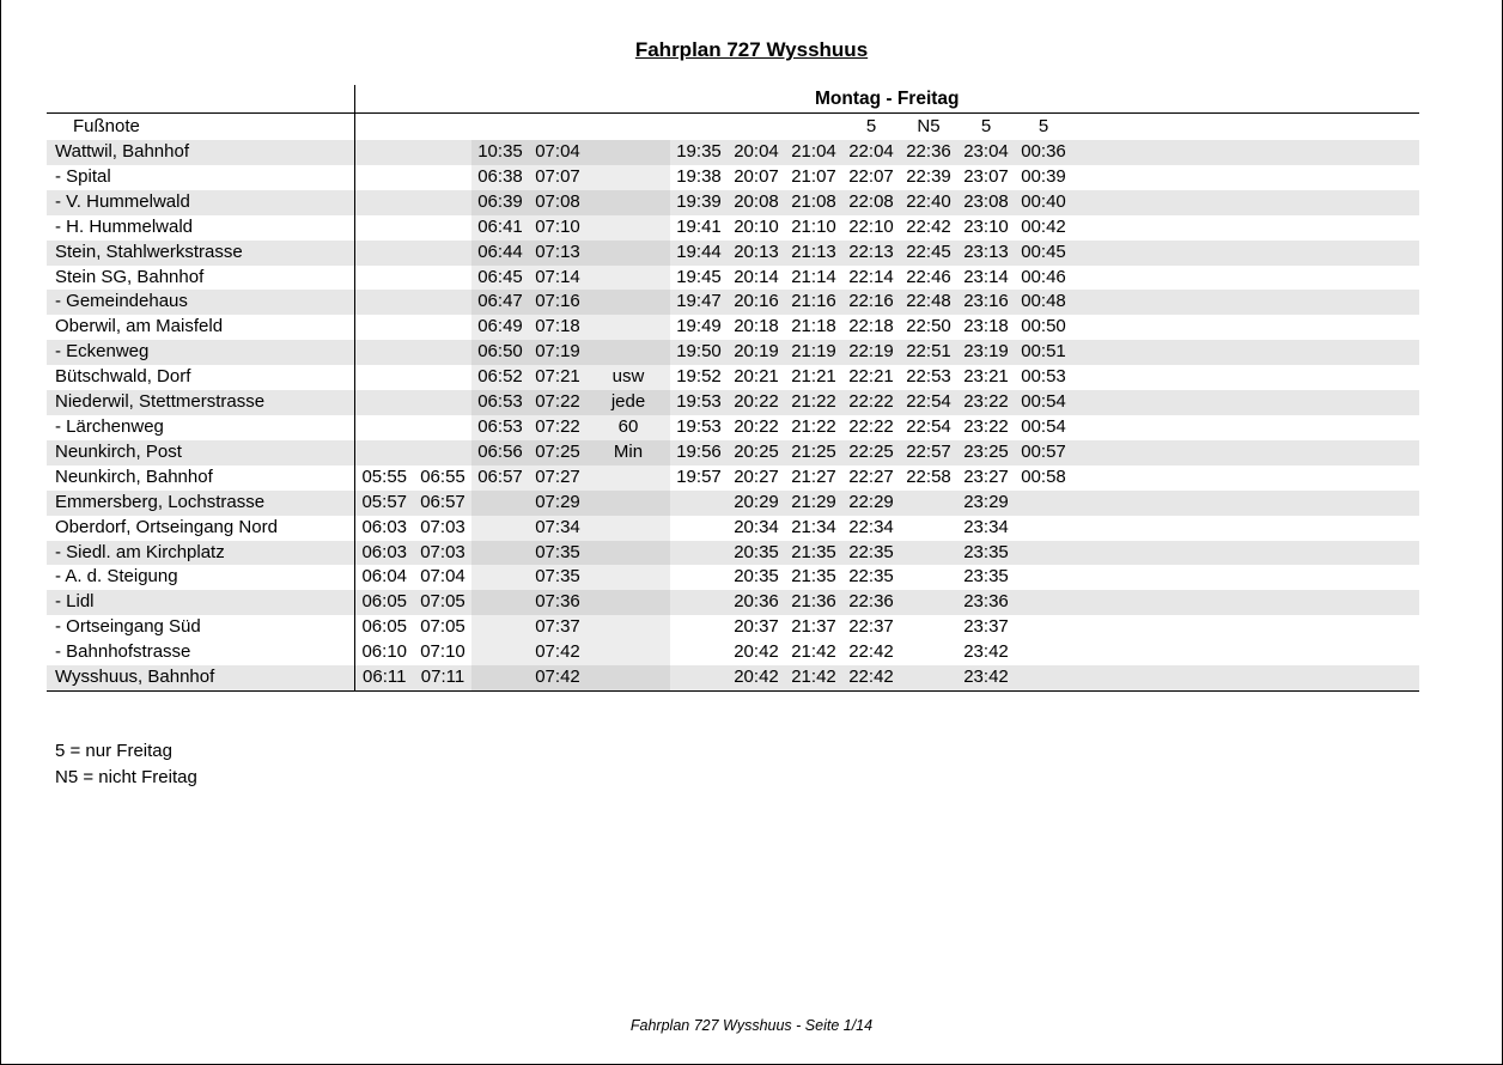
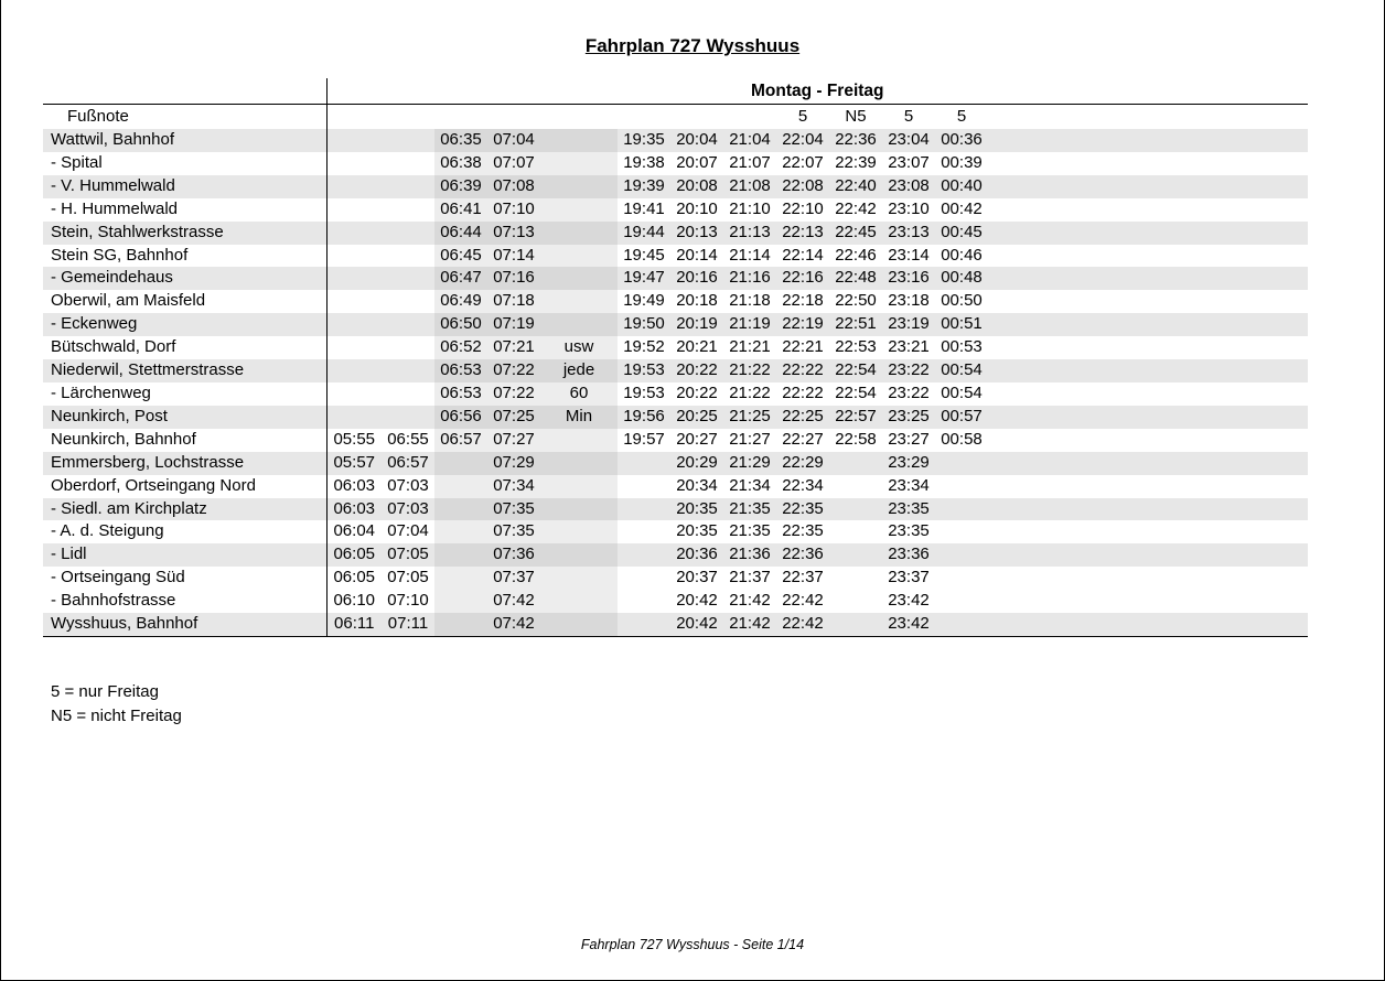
  Fahrplan 727 Wysshuus
  	Montag - Freitag
  Fußnote									5	N5	5	5
- Wattwil, Bahnhof			10:35	07:04		19:35	20:04	21:04	22:04	22:36	23:04	00:36
+ Wattwil, Bahnhof			06:35	07:04		19:35	20:04	21:04	22:04	22:36	23:04	00:36
  - Spital			06:38	07:07		19:38	20:07	21:07	22:07	22:39	23:07	00:39
  - V. Hummelwald			06:39	07:08		19:39	20:08	21:08	22:08	22:40	23:08	00:40
  - H. Hummelwald			06:41	07:10		19:41	20:10	21:10	22:10	22:42	23:10	00:42
  Stein, Stahlwerkstrasse			06:44	07:13		19:44	20:13	21:13	22:13	22:45	23:13	00:45
  Stein SG, Bahnhof			06:45	07:14		19:45	20:14	21:14	22:14	22:46	23:14	00:46
  - Gemeindehaus			06:47	07:16		19:47	20:16	21:16	22:16	22:48	23:16	00:48
  Oberwil, am Maisfeld			06:49	07:18		19:49	20:18	21:18	22:18	22:50	23:18	00:50
  - Eckenweg			06:50	07:19		19:50	20:19	21:19	22:19	22:51	23:19	00:51
  Bütschwald, Dorf			06:52	07:21	usw	19:52	20:21	21:21	22:21	22:53	23:21	00:53
  Niederwil, Stettmerstrasse			06:53	07:22	jede	19:53	20:22	21:22	22:22	22:54	23:22	00:54
  - Lärchenweg			06:53	07:22	60	19:53	20:22	21:22	22:22	22:54	23:22	00:54
  Neunkirch, Post			06:56	07:25	Min	19:56	20:25	21:25	22:25	22:57	23:25	00:57
  Neunkirch, Bahnhof	05:55	06:55	06:57	07:27		19:57	20:27	21:27	22:27	22:58	23:27	00:58
  Emmersberg, Lochstrasse	05:57	06:57		07:29			20:29	21:29	22:29		23:29
  Oberdorf, Ortseingang Nord	06:03	07:03		07:34			20:34	21:34	22:34		23:34
  - Siedl. am Kirchplatz	06:03	07:03		07:35			20:35	21:35	22:35		23:35
  - A. d. Steigung	06:04	07:04		07:35			20:35	21:35	22:35		23:35
  - Lidl	06:05	07:05		07:36			20:36	21:36	22:36		23:36
  - Ortseingang Süd	06:05	07:05		07:37			20:37	21:37	22:37		23:37
  - Bahnhofstrasse	06:10	07:10		07:42			20:42	21:42	22:42		23:42
  Wysshuus, Bahnhof	06:11	07:11		07:42			20:42	21:42	22:42		23:42
  5 = nur Freitag
  N5 = nicht Freitag
  Fahrplan 727 Wysshuus - Seite 1/14
